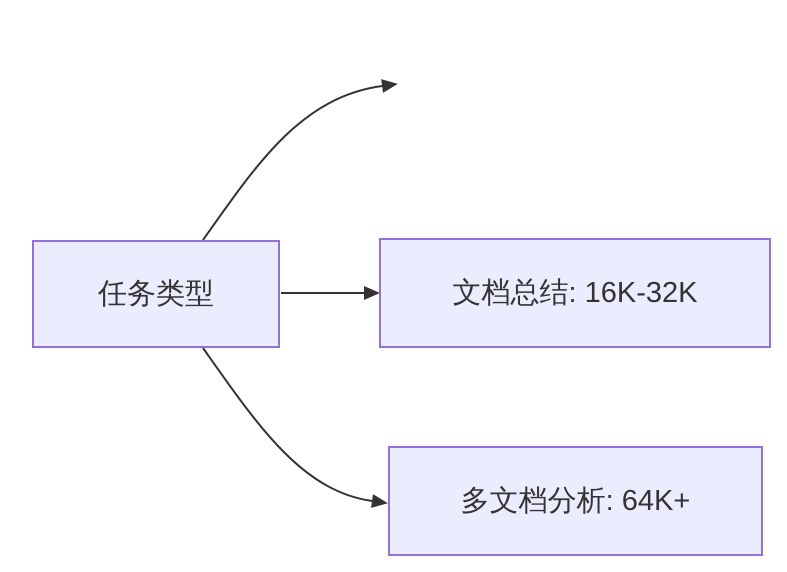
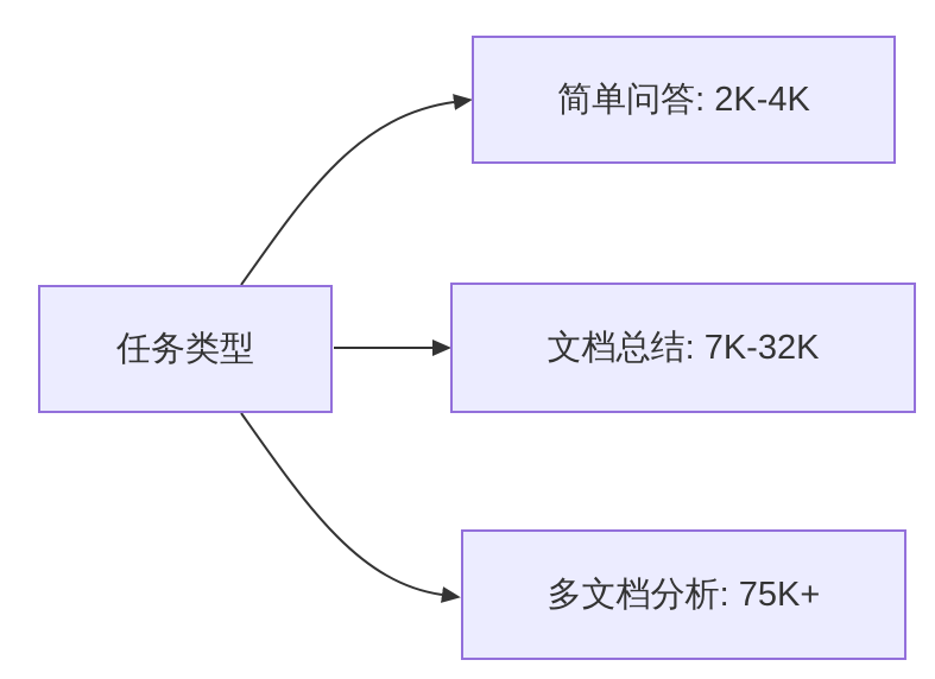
  任务类型
+ 简单问答: 2K-4K
- 文档总结: 16K-32K
+ 文档总结: 7K-32K
- 多文档分析: 64K+
+ 多文档分析: 75K+
